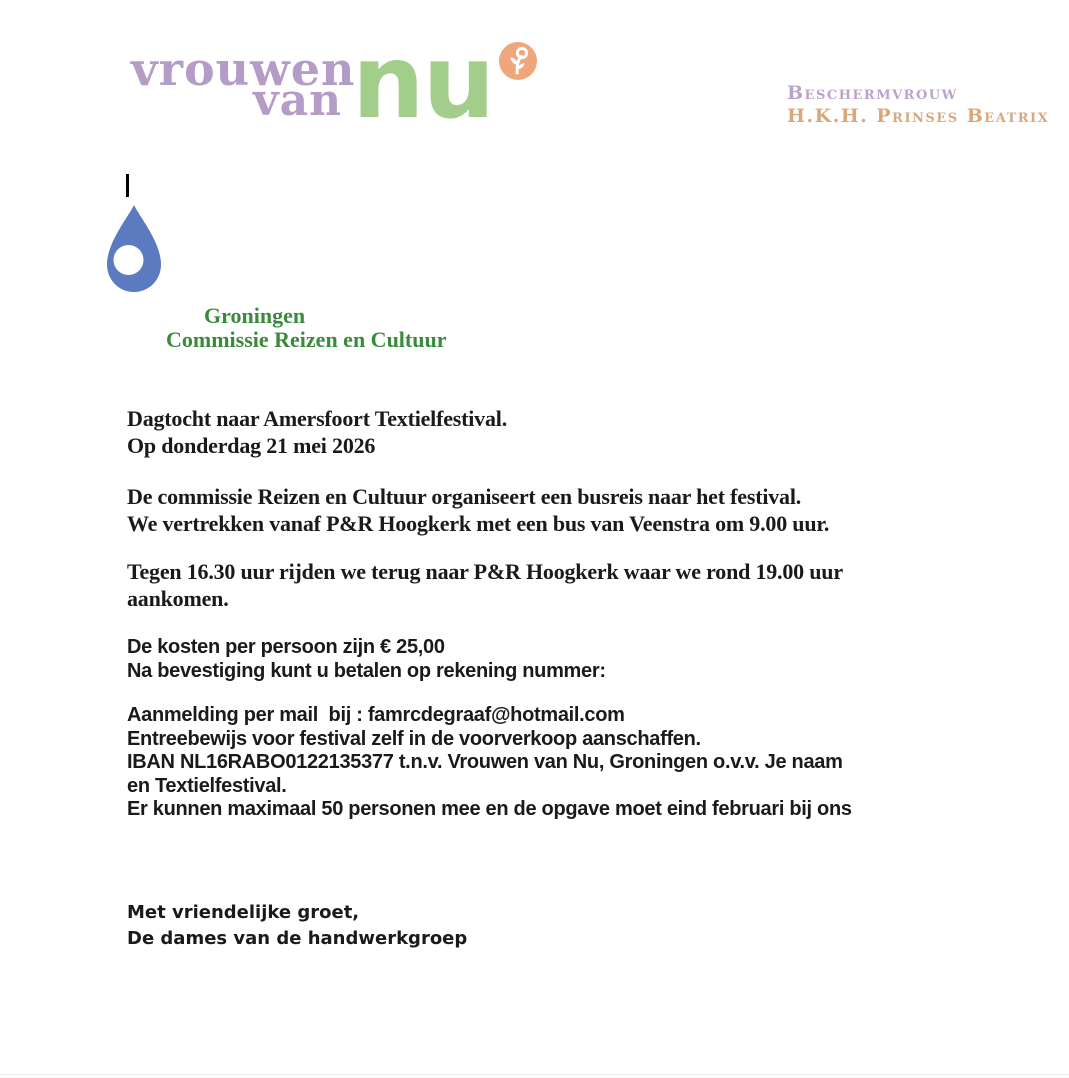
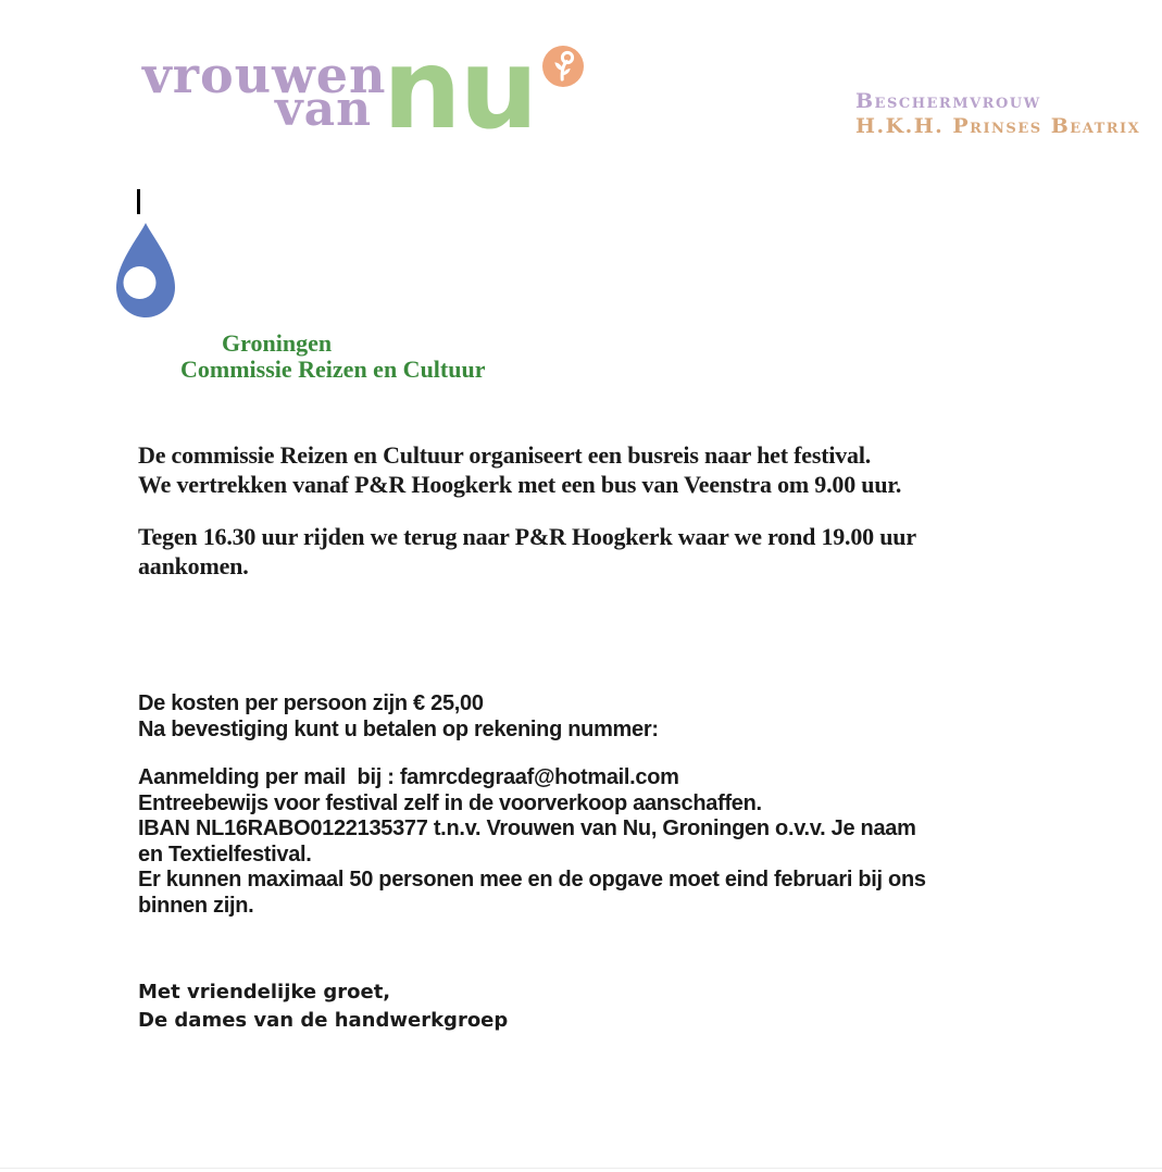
  vrouwen
  van
  nu
  Beschermvrouw
  H.K.H. Prinses Beatrix
  Groningen
  Commissie Reizen en Cultuur
- Dagtocht naar Amersfoort Textielfestival.
- Op donderdag 21 mei 2026
  De commissie Reizen en Cultuur organiseert een busreis naar het festival.
  We vertrekken vanaf P&R Hoogkerk met een bus van Veenstra om 9.00 uur.
  Tegen 16.30 uur rijden we terug naar P&R Hoogkerk waar we rond 19.00 uur
  aankomen.
  De kosten per persoon zijn € 25,00
  Na bevestiging kunt u betalen op rekening nummer:
  Aanmelding per mail bij : famrcdegraaf@hotmail.com
  Entreebewijs voor festival zelf in de voorverkoop aanschaffen.
  IBAN NL16RABO0122135377 t.n.v. Vrouwen van Nu, Groningen o.v.v. Je naam
  en Textielfestival.
  Er kunnen maximaal 50 personen mee en de opgave moet eind februari bij ons
+ binnen zijn.
  Met vriendelijke groet,
  De dames van de handwerkgroep
